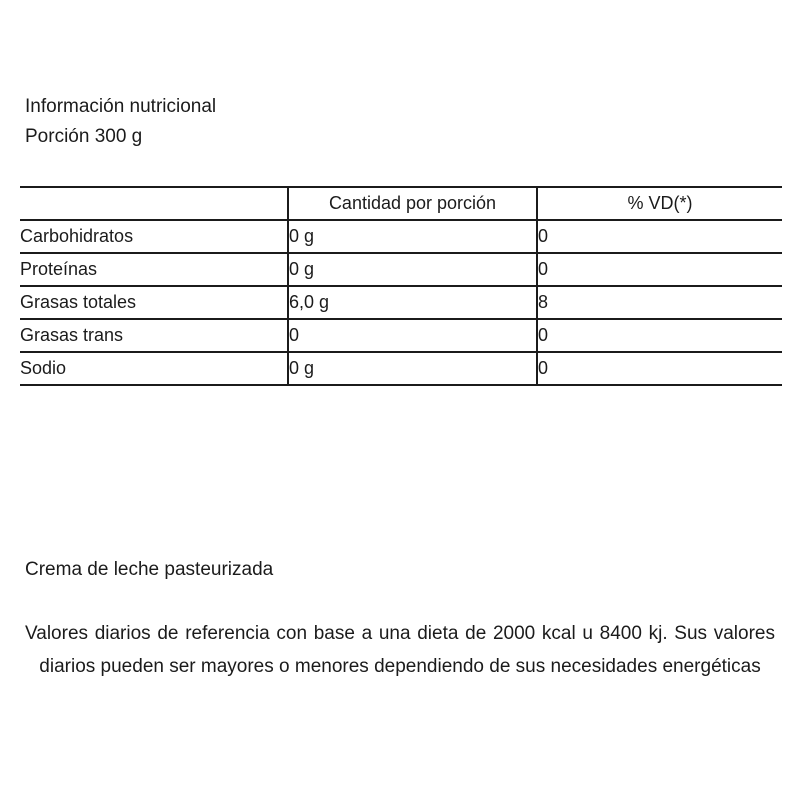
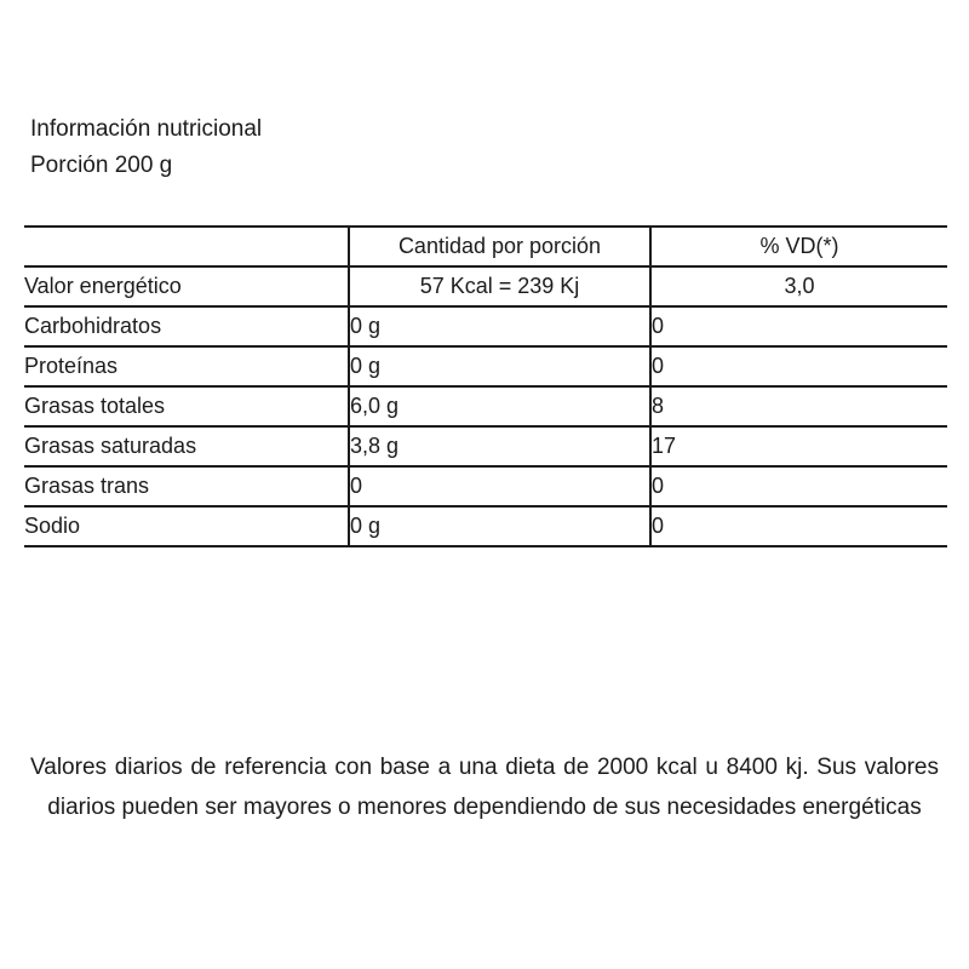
  Información nutricional
- Porción 300 g
+ Porción 200 g
  	Cantidad por porción	% VD(*)
+ Valor energético	57 Kcal = 239 Kj	3,0
  Carbohidratos	0 g	0
  Proteínas	0 g	0
  Grasas totales	6,0 g	8
+ Grasas saturadas	3,8 g	17
  Grasas trans	0	0
  Sodio	0 g	0
- Crema de leche pasteurizada
  Valores diarios de referencia con base a una dieta de 2000 kcal u 8400 kj. Sus valores diarios pueden ser mayores o menores dependiendo de sus necesidades energéticas
